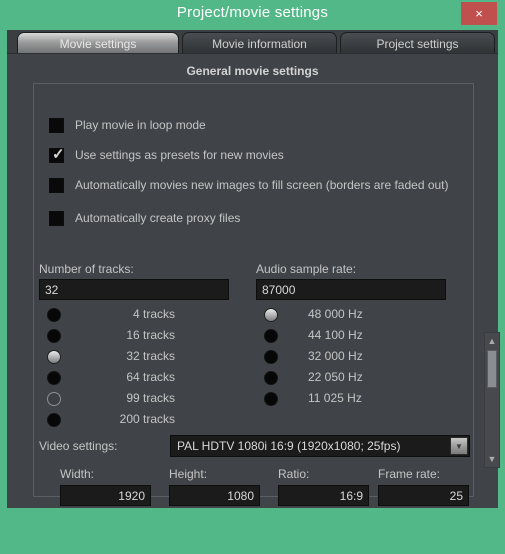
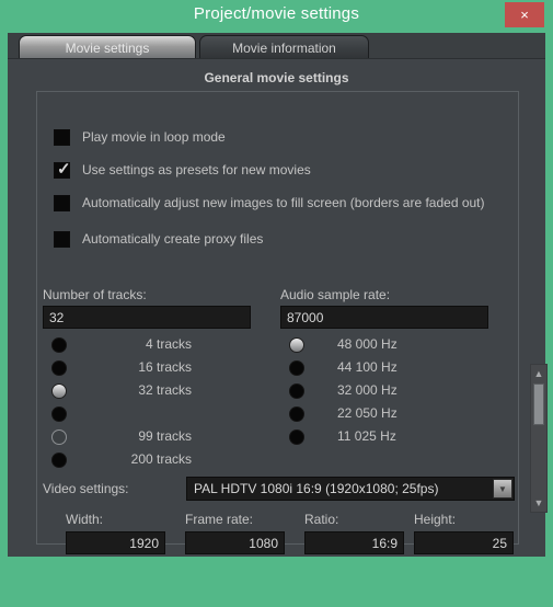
  Project/movie settings
  ×
  Movie settings
  Movie information
- Project settings
  General movie settings
  Play movie in loop mode
  ✓
  Use settings as presets for new movies
- Automatically movies new images to fill screen (borders are faded out)
+ Automatically adjust new images to fill screen (borders are faded out)
  Automatically create proxy files
  Number of tracks:
  32
  4 tracks
  16 tracks
  32 tracks
- 64 tracks
  99 tracks
  200 tracks
  Audio sample rate:
  87000
  48 000 Hz
  44 100 Hz
  32 000 Hz
  22 050 Hz
  11 025 Hz
  ▲
  ▼
  Video settings:
  PAL HDTV 1080i 16:9 (1920x1080; 25fps)
  ▼
  Width:
  1920
- Height:
+ Frame rate:
  1080
  Ratio:
  16:9
- Frame rate:
+ Height:
  25
